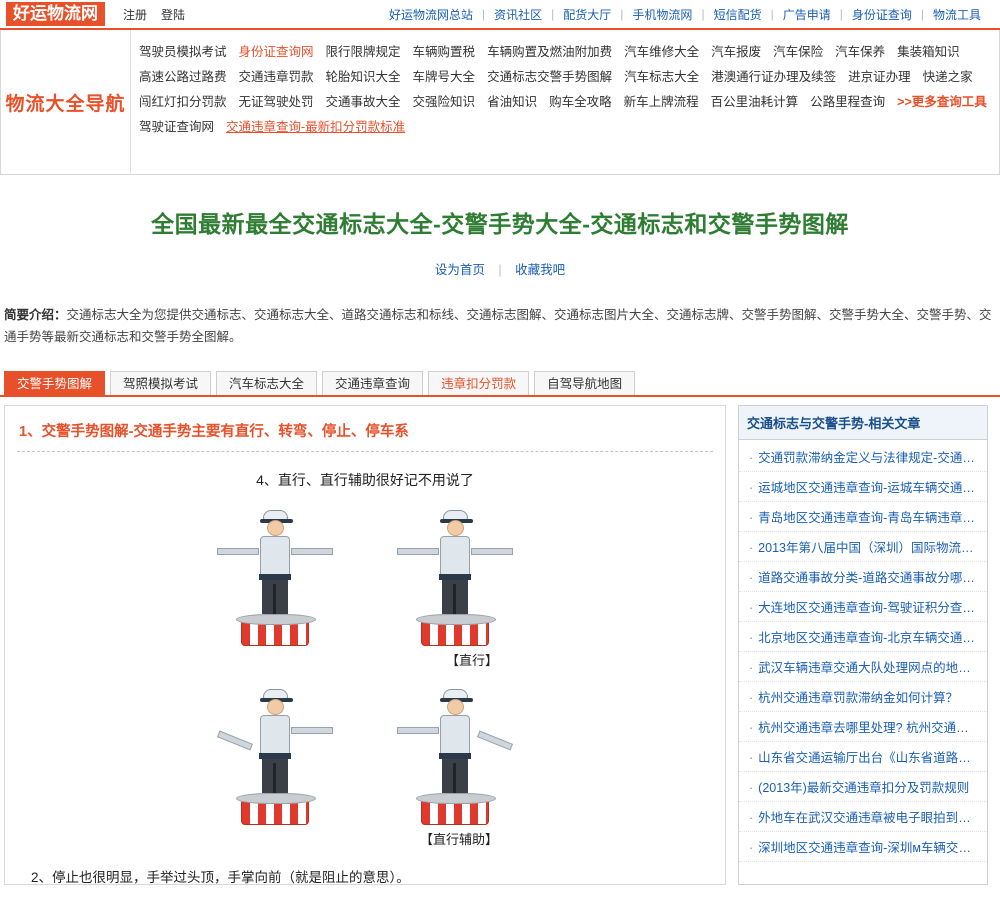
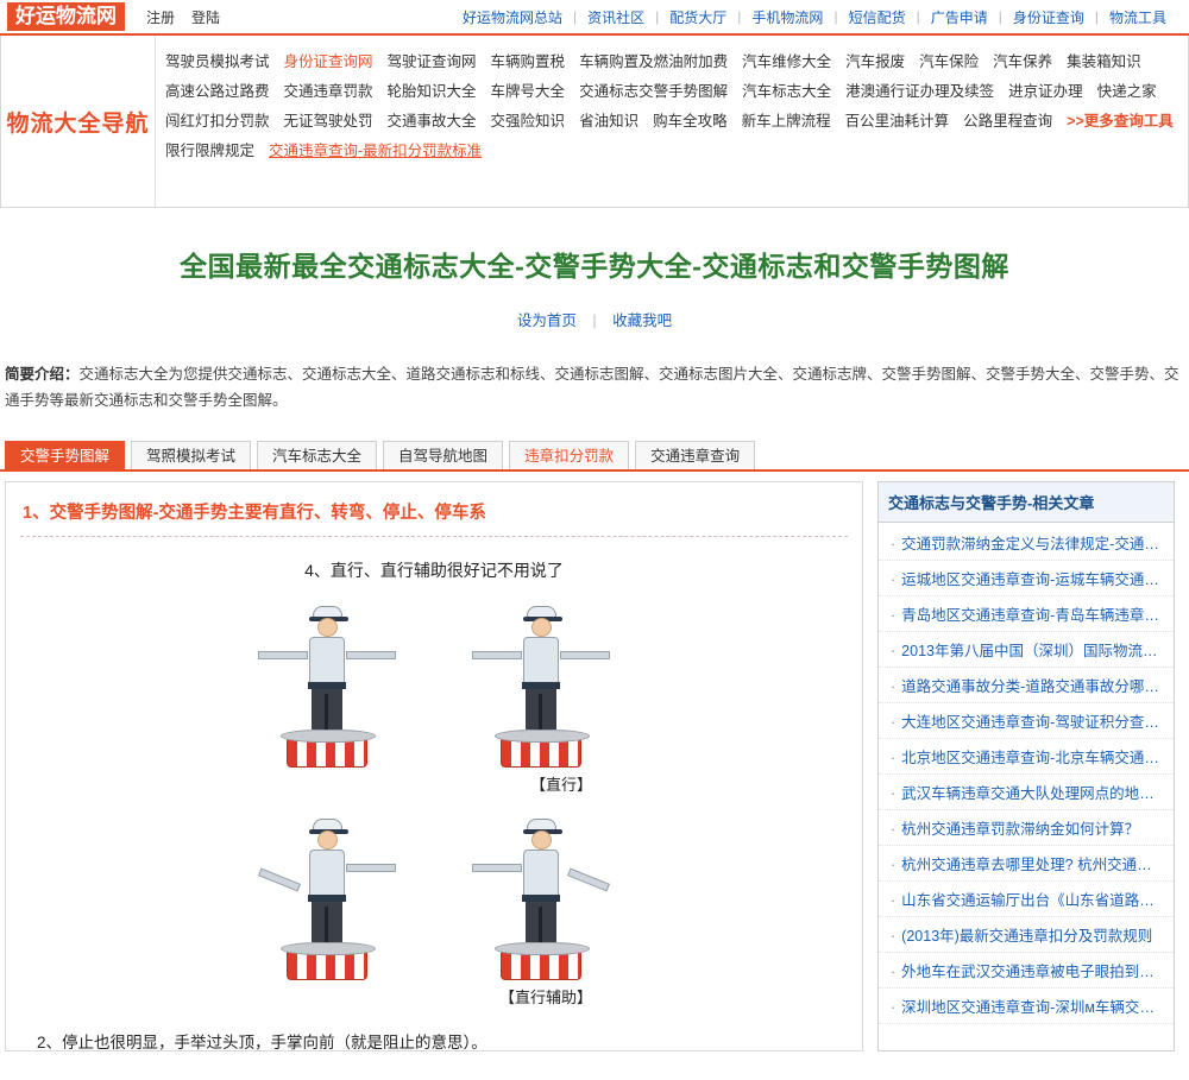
  好运物流网
  注册
  登陆
  好运物流网总站
  |
  资讯社区
  |
  配货大厅
  |
  手机物流网
  |
  短信配货
  |
  广告申请
  |
  身份证查询
  |
  物流工具
  物流大全导航
  驾驶员模拟考试
  身份证查询网
- 限行限牌规定
+ 驾驶证查询网
  车辆购置税
  车辆购置及燃油附加费
  汽车维修大全
  汽车报废
  汽车保险
  汽车保养
  集装箱知识
  高速公路过路费
  交通违章罚款
  轮胎知识大全
  车牌号大全
  交通标志交警手势图解
  汽车标志大全
  港澳通行证办理及续签
  进京证办理
  快递之家
  闯红灯扣分罚款
  无证驾驶处罚
  交通事故大全
  交强险知识
  省油知识
  购车全攻略
  新车上牌流程
  百公里油耗计算
  公路里程查询
  >>更多查询工具
- 驾驶证查询网
+ 限行限牌规定
  交通违章查询-最新扣分罚款标准
  全国最新最全交通标志大全-交警手势大全-交通标志和交警手势图解
  设为首页 | 收藏我吧
  简要介绍：交通标志大全为您提供交通标志、交通标志大全、道路交通标志和标线、交通标志图解、交通标志图片大全、交通标志牌、交警手势图解、交警手势大全、交警手势、交通手势等最新交通标志和交警手势全图解。
  交警手势图解
  驾照模拟考试
  汽车标志大全
- 交通违章查询
+ 自驾导航地图
  违章扣分罚款
- 自驾导航地图
+ 交通违章查询
  1、交警手势图解-交通手势主要有直行、转弯、停止、停车系
  4、直行、直行辅助很好记不用说了
  【直行】
  【直行辅助】
  2、停止也很明显，手举过头顶，手掌向前（就是阻止的意思）。
  交通标志与交警手势-相关文章
  交通罚款滞纳金定义与法律规定-交通罚…
  运城地区交通违章查询-运城车辆交通违…
  青岛地区交通违章查询-青岛车辆违章信…
  2013年第八届中国（深圳）国际物流与交
  道路交通事故分类-道路交通事故分哪几…
  大连地区交通违章查询-驾驶证积分查询…
  北京地区交通违章查询-北京车辆交通违…
  武汉车辆违章交通大队处理网点的地址及
  杭州交通违章罚款滞纳金如何计算？
  杭州交通违章去哪里处理? 杭州交通违章
  山东省交通运输厅出台《山东省道路运输
  (2013年)最新交通违章扣分及罚款规则
  外地车在武汉交通违章被电子眼拍到，如
  深圳地区交通违章查询-深圳м车辆交通违
